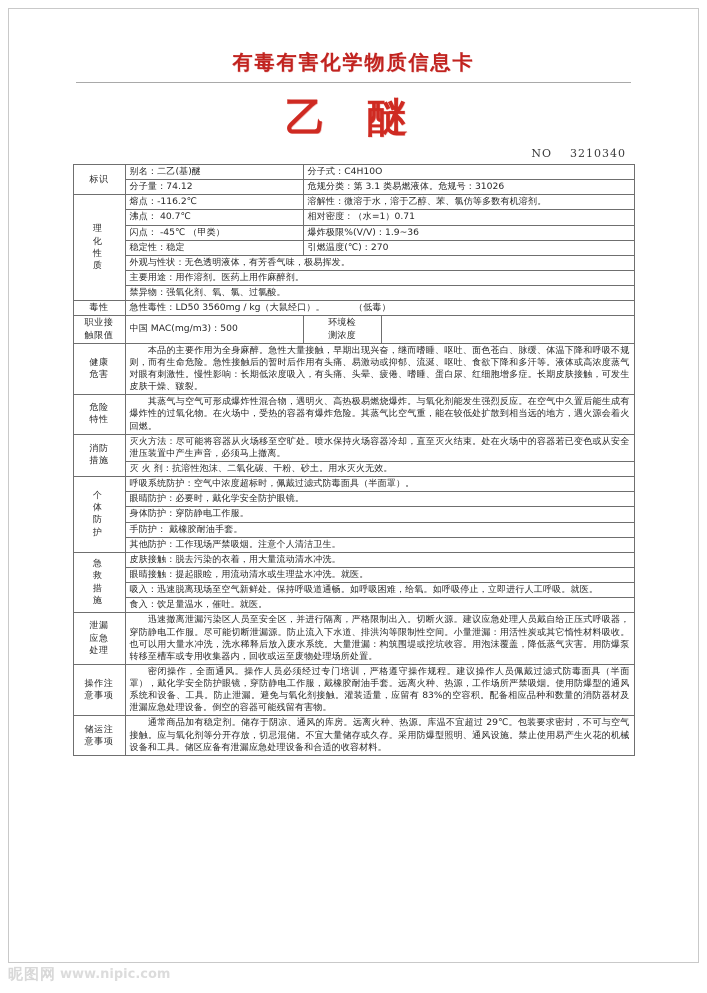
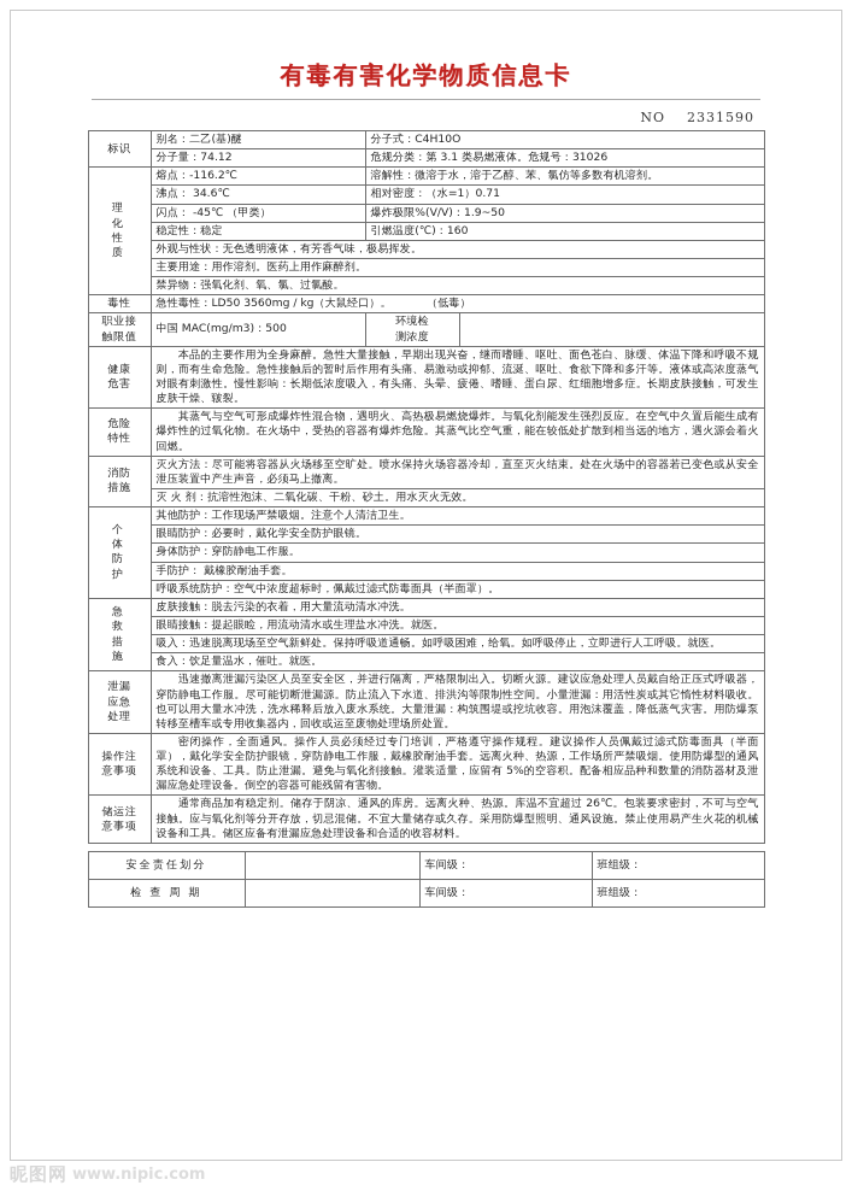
  有毒有害化学物质信息卡
- 乙 醚
- NO 3210340
+ NO 2331590
  标识	别名：二乙(基)醚	分子式：C4H10O
  分子量：74.12	危规分类：第 3.1 类易燃液体。危规号：31026
  理化性质	熔点：-116.2℃	溶解性：微溶于水，溶于乙醇、苯、氯仿等多数有机溶剂。
- 沸点： 40.7℃	相对密度：（水=1）0.71
+ 沸点： 34.6℃	相对密度：（水=1）0.71
- 闪点： -45℃ （甲类）	爆炸极限%(V/V)：1.9~36
+ 闪点： -45℃ （甲类）	爆炸极限%(V/V)：1.9~50
- 稳定性：稳定	引燃温度(℃)：270
+ 稳定性：稳定	引燃温度(℃)：160
  外观与性状：无色透明液体，有芳香气味，极易挥发。
  主要用途：用作溶剂。医药上用作麻醉剂。
  禁异物：强氧化剂、氧、氯、过氯酸。
  毒性	急性毒性：LD50 3560mg / kg（大鼠经口）。 （低毒）
  职业接触限值	中国 MAC(mg/m3)：500	环境检测浓度
  健康危害	本品的主要作用为全身麻醉。急性大量接触，早期出现兴奋，继而嗜睡、呕吐、面色苍白、脉缓、体温下降和呼吸不规则，而有生命危险。急性接触后的暂时后作用有头痛、易激动或抑郁、流涎、呕吐、食欲下降和多汗等。液体或高浓度蒸气对眼有刺激性。慢性影响：长期低浓度吸入，有头痛、头晕、疲倦、嗜睡、蛋白尿、红细胞增多症。长期皮肤接触，可发生皮肤干燥、皲裂。
  危险特性	其蒸气与空气可形成爆炸性混合物，遇明火、高热极易燃烧爆炸。与氧化剂能发生强烈反应。在空气中久置后能生成有爆炸性的过氧化物。在火场中，受热的容器有爆炸危险。其蒸气比空气重，能在较低处扩散到相当远的地方，遇火源会着火回燃。
  消防措施	灭火方法：尽可能将容器从火场移至空旷处。喷水保持火场容器冷却，直至灭火结束。处在火场中的容器若已变色或从安全泄压装置中产生声音，必须马上撤离。
  灭 火 剂：抗溶性泡沫、二氧化碳、干粉、砂土。用水灭火无效。
- 个体防护	呼吸系统防护：空气中浓度超标时，佩戴过滤式防毒面具（半面罩）。
+ 个体防护	其他防护：工作现场严禁吸烟。注意个人清洁卫生。
  眼睛防护：必要时，戴化学安全防护眼镜。
  身体防护：穿防静电工作服。
  手防护： 戴橡胶耐油手套。
- 其他防护：工作现场严禁吸烟。注意个人清洁卫生。
+ 呼吸系统防护：空气中浓度超标时，佩戴过滤式防毒面具（半面罩）。
  急救措施	皮肤接触：脱去污染的衣着，用大量流动清水冲洗。
  眼睛接触：提起眼睑，用流动清水或生理盐水冲洗。就医。
  吸入：迅速脱离现场至空气新鲜处。保持呼吸道通畅。如呼吸困难，给氧。如呼吸停止，立即进行人工呼吸。就医。
  食入：饮足量温水，催吐。就医。
  泄漏应急处理	迅速撤离泄漏污染区人员至安全区，并进行隔离，严格限制出入。切断火源。建议应急处理人员戴自给正压式呼吸器，穿防静电工作服。尽可能切断泄漏源。防止流入下水道、排洪沟等限制性空间。小量泄漏：用活性炭或其它惰性材料吸收。也可以用大量水冲洗，洗水稀释后放入废水系统。大量泄漏：构筑围堤或挖坑收容。用泡沫覆盖，降低蒸气灾害。用防爆泵转移至槽车或专用收集器内，回收或运至废物处理场所处置。
- 操作注意事项	密闭操作，全面通风。操作人员必须经过专门培训，严格遵守操作规程。建议操作人员佩戴过滤式防毒面具（半面罩），戴化学安全防护眼镜，穿防静电工作服，戴橡胶耐油手套。远离火种、热源，工作场所严禁吸烟。使用防爆型的通风系统和设备、工具。防止泄漏。避免与氧化剂接触。灌装适量，应留有 83%的空容积。配备相应品种和数量的消防器材及泄漏应急处理设备。倒空的容器可能残留有害物。
+ 操作注意事项	密闭操作，全面通风。操作人员必须经过专门培训，严格遵守操作规程。建议操作人员佩戴过滤式防毒面具（半面罩），戴化学安全防护眼镜，穿防静电工作服，戴橡胶耐油手套。远离火种、热源，工作场所严禁吸烟。使用防爆型的通风系统和设备、工具。防止泄漏。避免与氧化剂接触。灌装适量，应留有 5%的空容积。配备相应品种和数量的消防器材及泄漏应急处理设备。倒空的容器可能残留有害物。
- 储运注意事项	通常商品加有稳定剂。储存于阴凉、通风的库房。远离火种、热源。库温不宜超过 29℃。包装要求密封，不可与空气接触。应与氧化剂等分开存放，切忌混储。不宜大量储存或久存。采用防爆型照明、通风设施。禁止使用易产生火花的机械设备和工具。储区应备有泄漏应急处理设备和合适的收容材料。
+ 储运注意事项	通常商品加有稳定剂。储存于阴凉、通风的库房。远离火种、热源。库温不宜超过 26℃。包装要求密封，不可与空气接触。应与氧化剂等分开存放，切忌混储。不宜大量储存或久存。采用防爆型照明、通风设施。禁止使用易产生火花的机械设备和工具。储区应备有泄漏应急处理设备和合适的收容材料。
+ 安全责任划分		车间级：	班组级：
+ 检 查 周 期		车间级：	班组级：
  昵图网
  www.nipic.com
